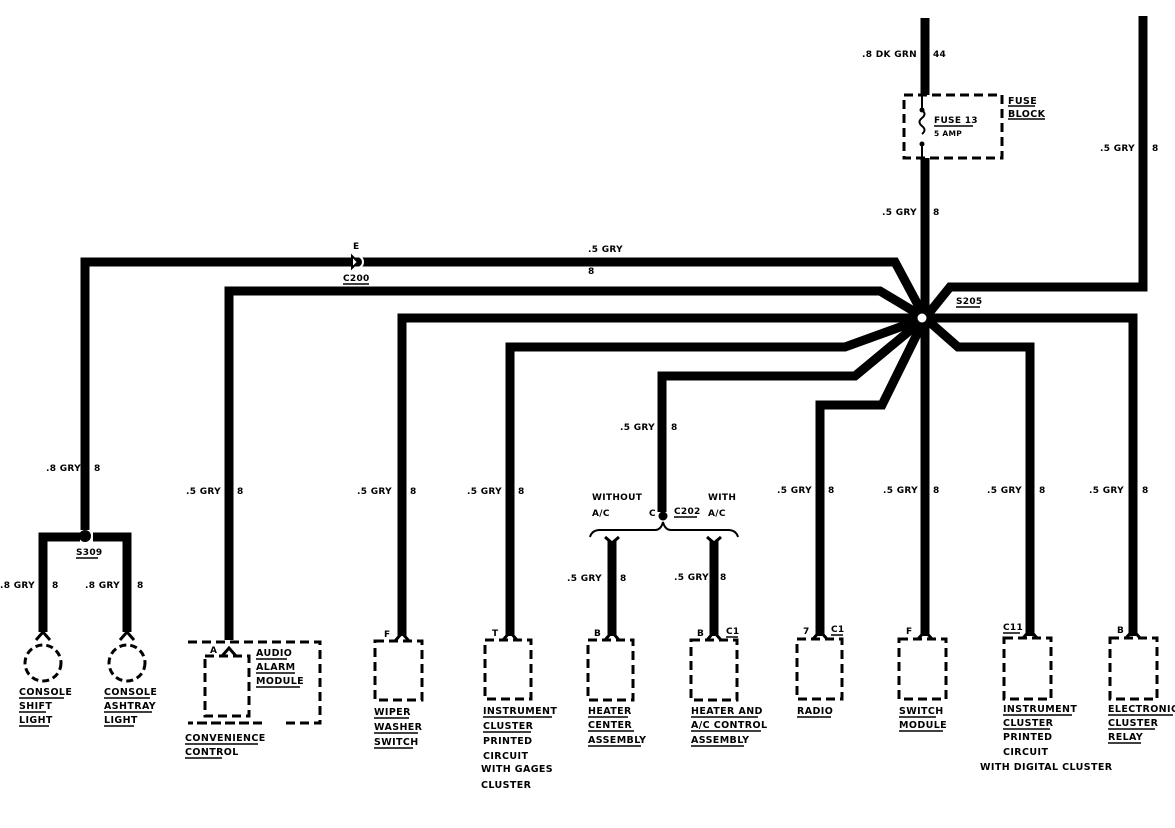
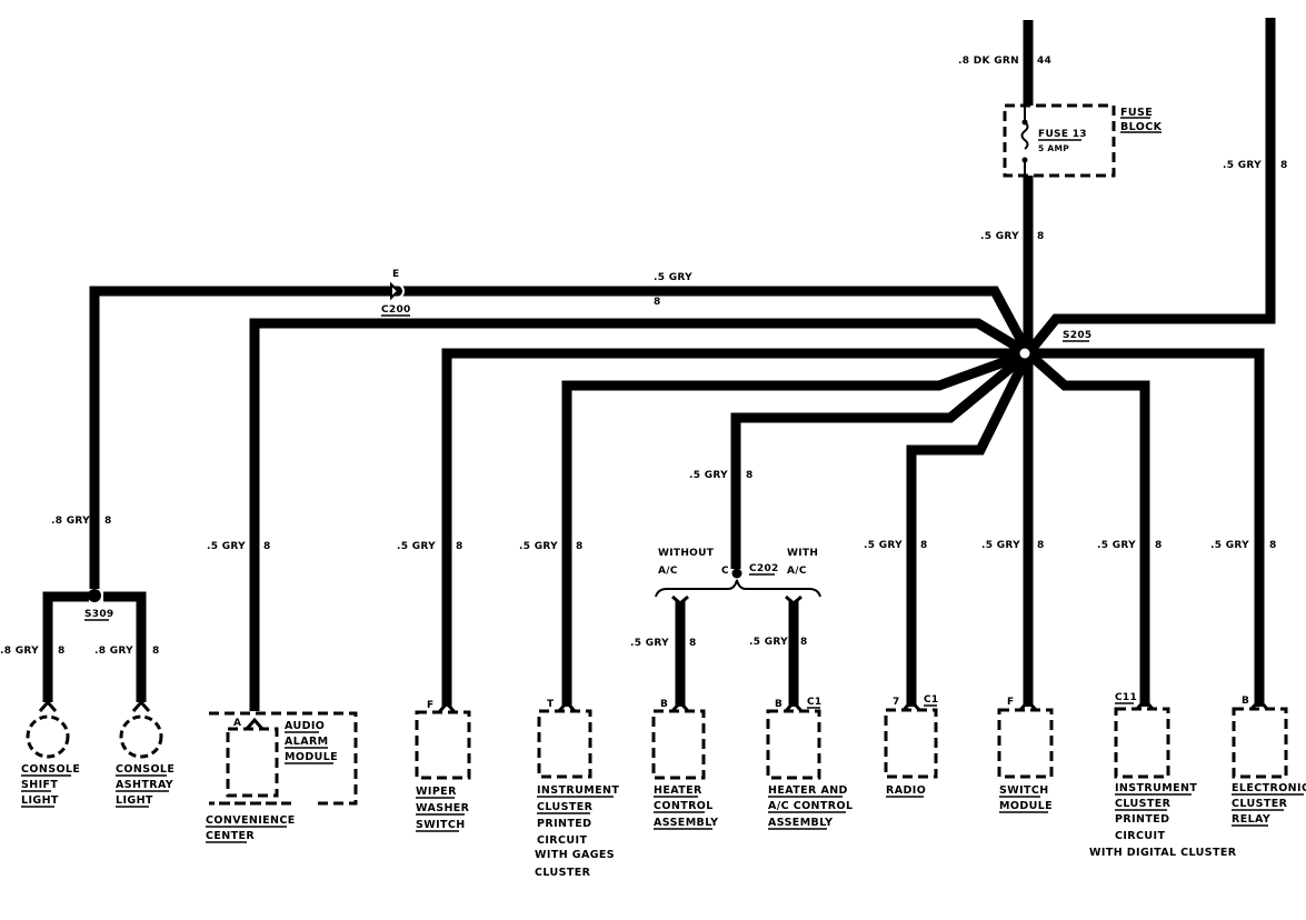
  .8 DK GRN
  44
  FUSE 13
  5 AMP
  FUSE
  BLOCK
  .5 GRY
  8
  .5 GRY
  8
  E
  C200
  .5 GRY
  8
  S205
  .8 GRY
  8
  .5 GRY
  8
  .5 GRY
  8
  .5 GRY
  8
  .5 GRY
  8
  .5 GRY
  8
  .5 GRY
  8
  .5 GRY
  8
  .5 GRY
  8
  .5 GRY
  8
  .8 GRY
  8
  .8 GRY
  8
  S309
  .5 GRY
  8
  WITHOUT
  A/C
  WITH
  A/C
  C
  C202
  A
  F
  T
  B
  B
  C1
  7
  C1
  F
  C11
  B
  CONSOLE
  SHIFT
  LIGHT
  CONSOLE
  ASHTRAY
  LIGHT
  AUDIO
  ALARM
  MODULE
  CONVENIENCE
- CONTROL
+ CENTER
  WIPER
  WASHER
  SWITCH
  INSTRUMENT
  CLUSTER
  PRINTED
  CIRCUIT
  HEATER
- CENTER
+ CONTROL
  ASSEMBLY
  HEATER AND
  A/C CONTROL
  ASSEMBLY
  RADIO
  SWITCH
  MODULE
  INSTRUMENT
  CLUSTER
  PRINTED
  CIRCUIT
  ELECTRONI
  CLUSTER
  RELAY
  WITH GAGES
  CLUSTER
  WITH DIGITAL CLUSTER
